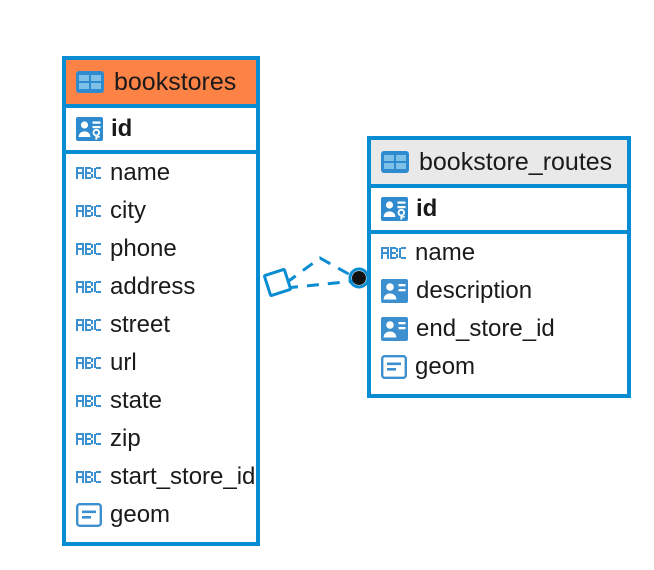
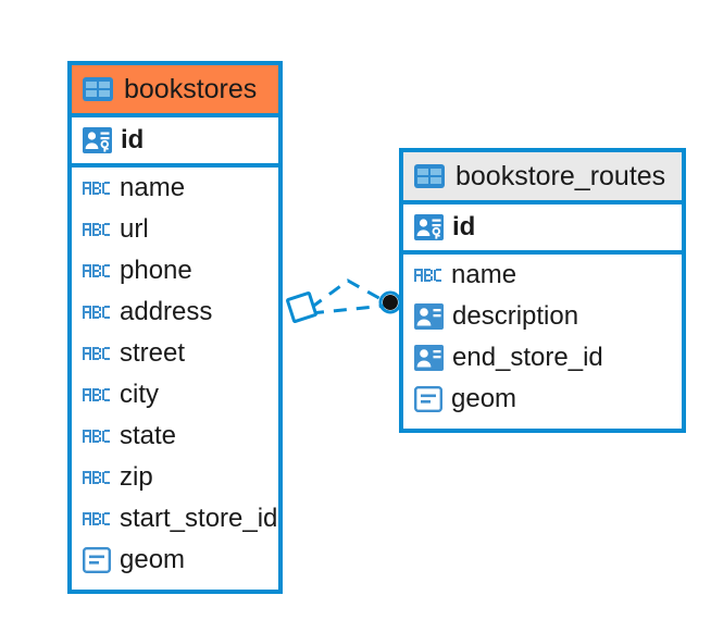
  bookstores
  id
  name
- city
+ url
  phone
  address
  street
- url
+ city
  state
  zip
  start_store_id
  geom
  bookstore_routes
  id
  name
  description
  end_store_id
  geom
